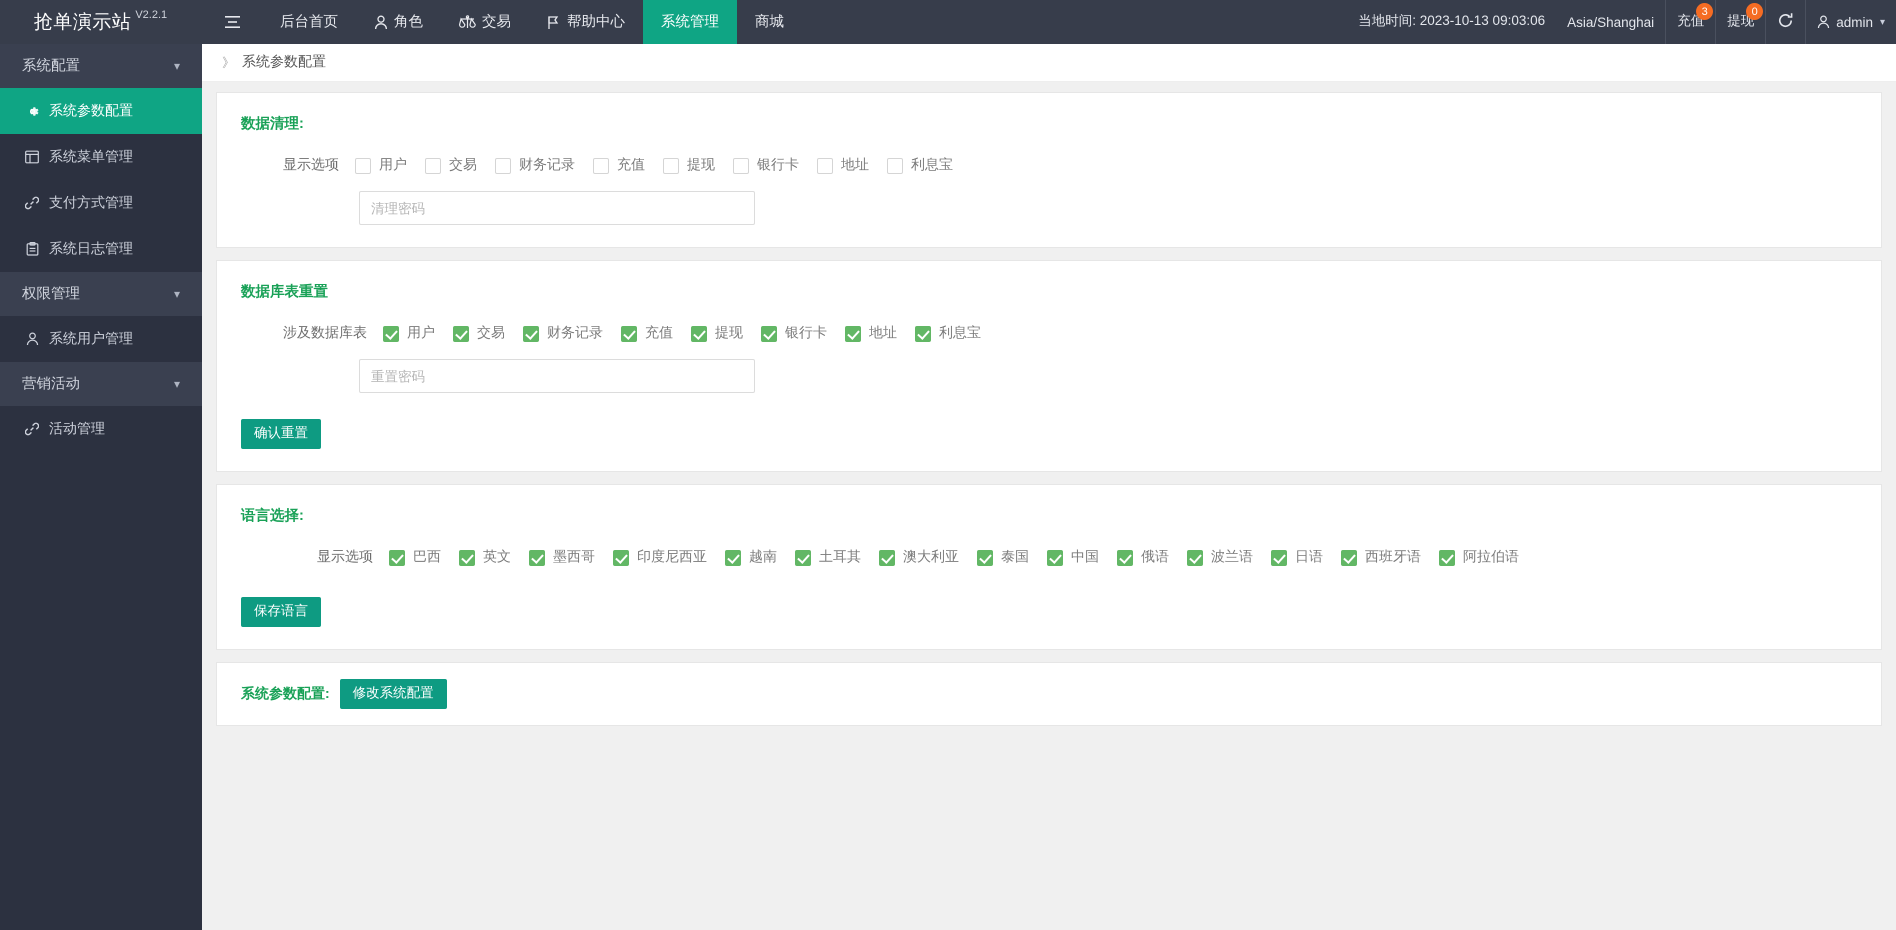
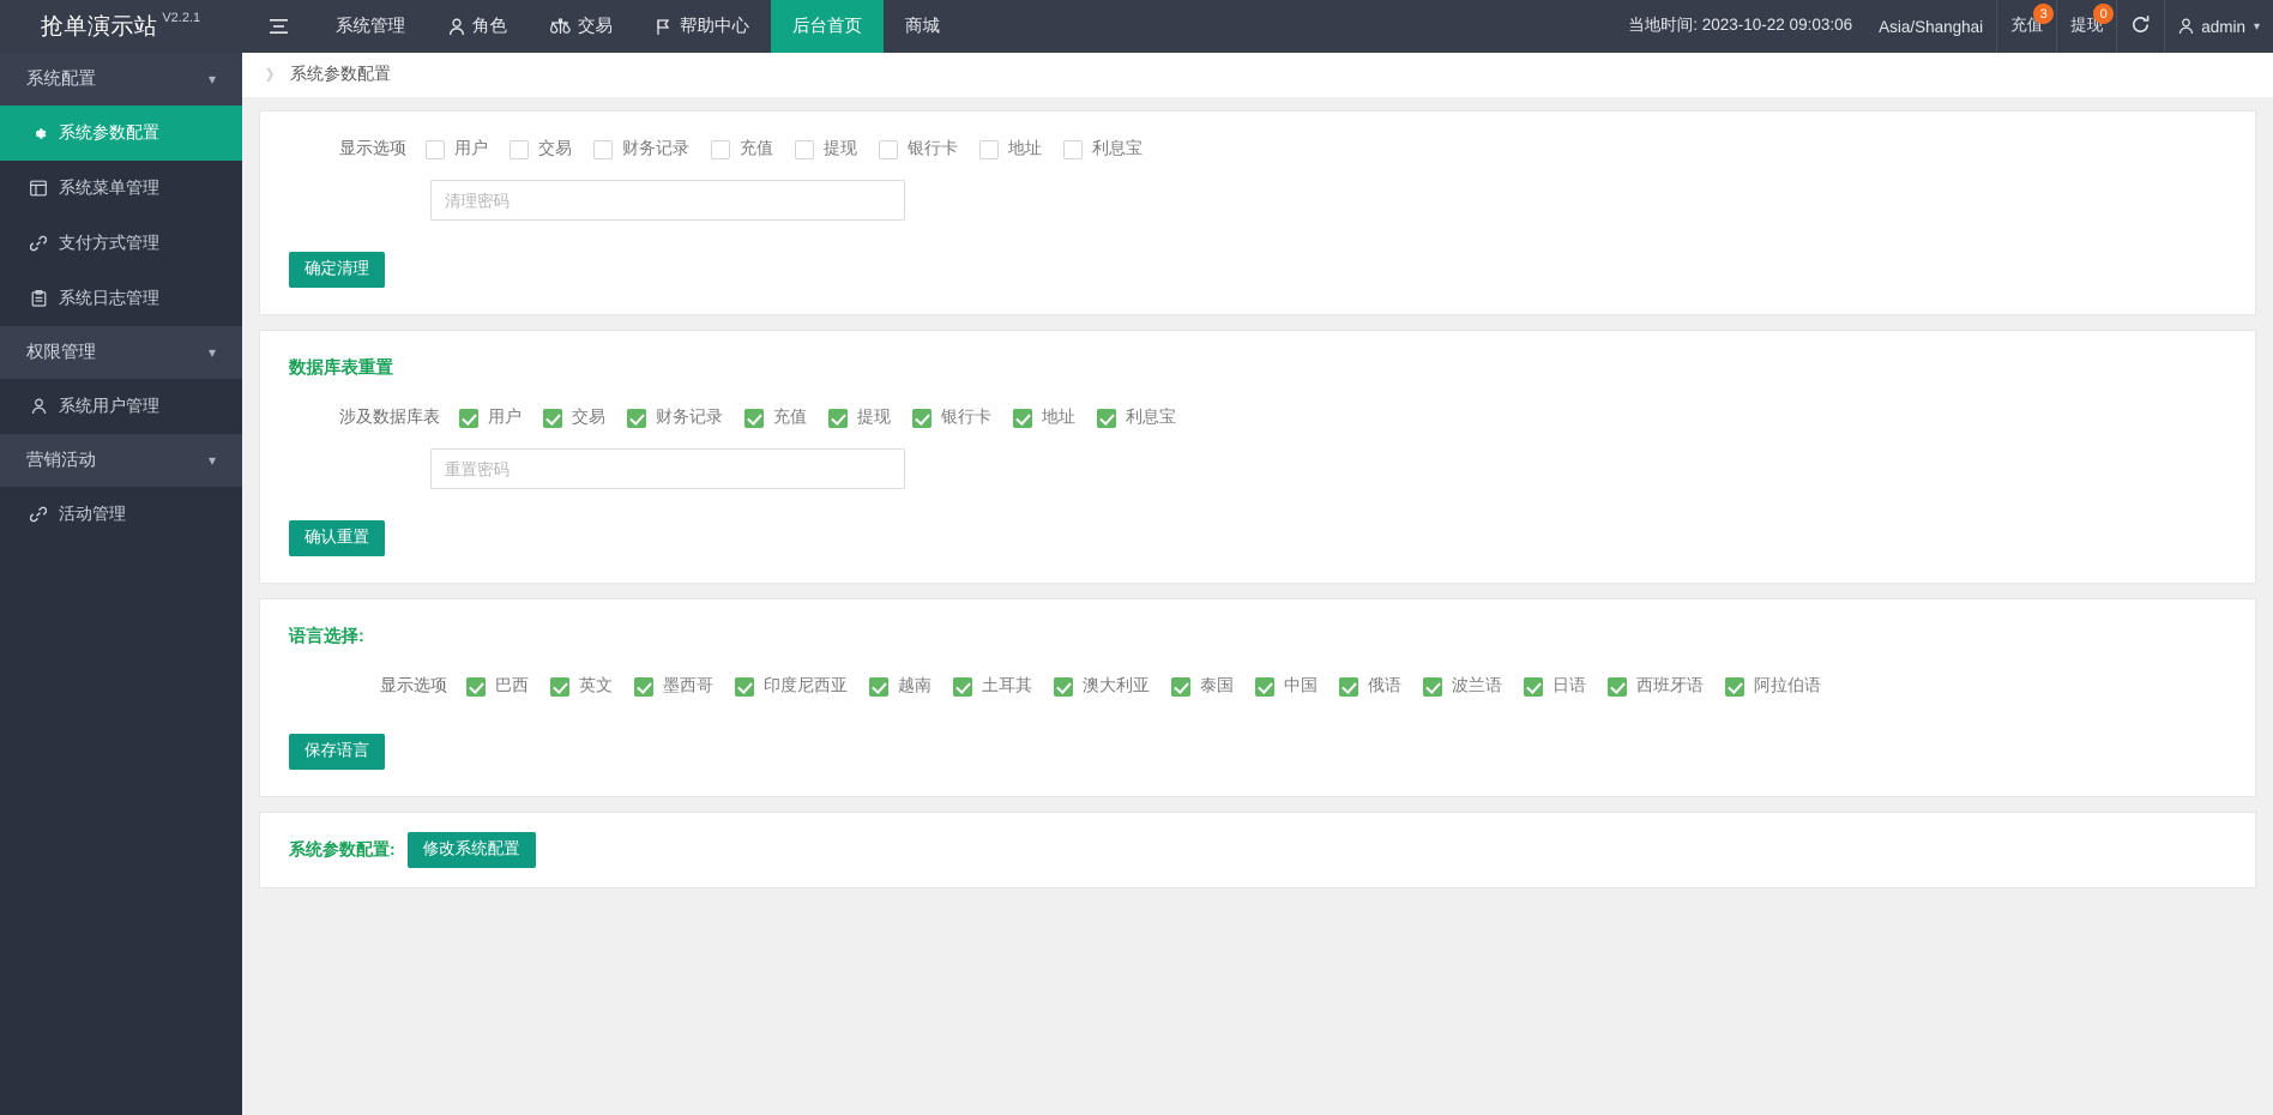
  抢单演示站
  V2.2.1
- 后台首页
+ 系统管理
  角色
  交易
  帮助中心
- 系统管理
+ 后台首页
  商城
- 当地时间: 2023-10-13 09:03:06
+ 当地时间: 2023-10-22 09:03:06
  Asia/Shanghai
  充值
  3
  提现
  0
  admin
  ▾
  系统配置
  ▾
  系统参数配置
  系统菜单管理
  支付方式管理
  系统日志管理
  权限管理
  ▾
  系统用户管理
  营销活动
  ▾
  活动管理
  》
  系统参数配置
- 数据清理:
  显示选项
  用户
  交易
  财务记录
  充值
  提现
  银行卡
  地址
  利息宝
  清理密码
+ 确定清理
  数据库表重置
  涉及数据库表
  用户
  交易
  财务记录
  充值
  提现
  银行卡
  地址
  利息宝
  重置密码
  确认重置
  语言选择:
  显示选项
  巴西
  英文
  墨西哥
  印度尼西亚
  越南
  土耳其
  澳大利亚
  泰国
  中国
  俄语
  波兰语
  日语
  西班牙语
  阿拉伯语
  保存语言
  系统参数配置:
  修改系统配置
